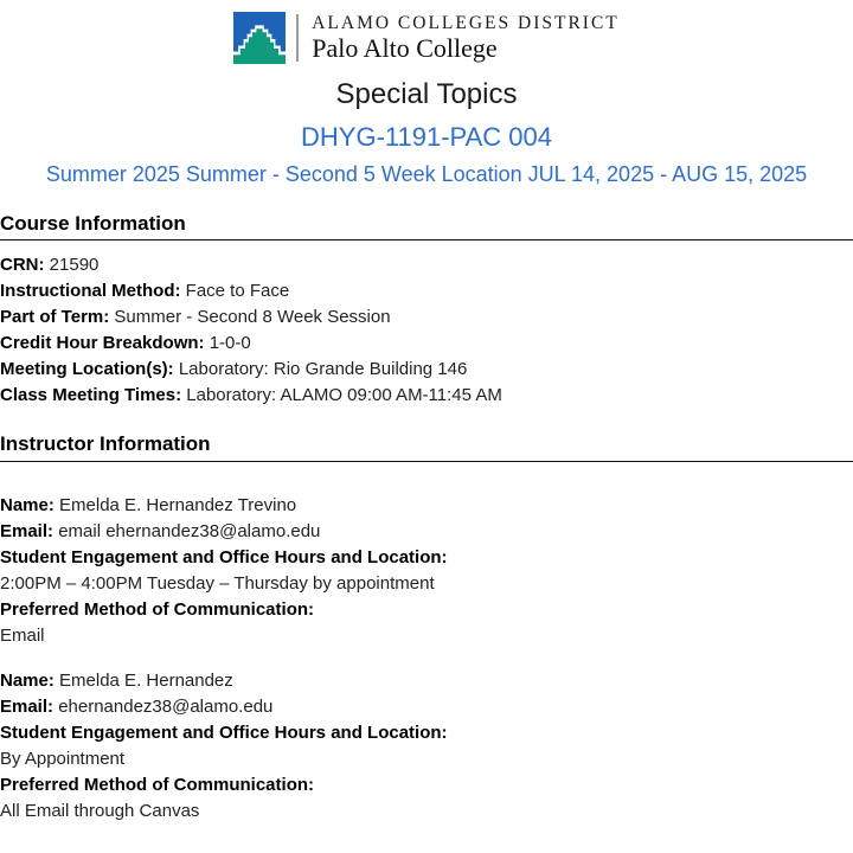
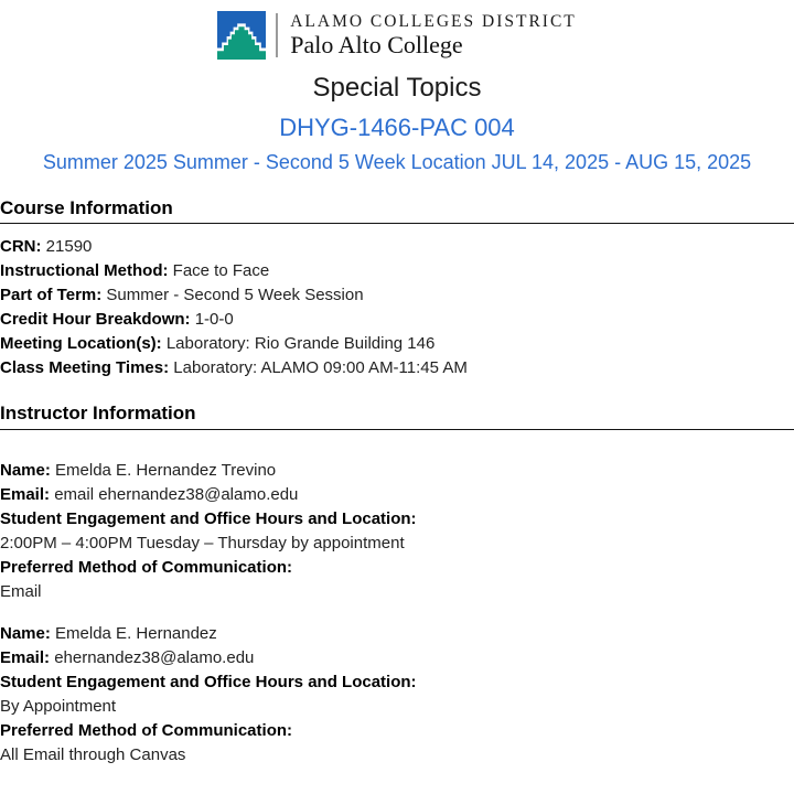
  ALAMO COLLEGES DISTRICT
  Palo Alto College
  Special Topics
- DHYG-1191-PAC 004
+ DHYG-1466-PAC 004
  Summer 2025 Summer - Second 5 Week Location JUL 14, 2025 - AUG 15, 2025
  Course Information
  CRN: 21590
  Instructional Method: Face to Face
- Part of Term: Summer - Second 8 Week Session
+ Part of Term: Summer - Second 5 Week Session
  Credit Hour Breakdown: 1-0-0
  Meeting Location(s): Laboratory: Rio Grande Building 146
  Class Meeting Times: Laboratory: ALAMO 09:00 AM-11:45 AM
  Instructor Information
  Name: Emelda E. Hernandez Trevino
  Email: email ehernandez38@alamo.edu
  Student Engagement and Office Hours and Location:
  2:00PM – 4:00PM Tuesday – Thursday by appointment
  Preferred Method of Communication:
  Email
  Name: Emelda E. Hernandez
  Email: ehernandez38@alamo.edu
  Student Engagement and Office Hours and Location:
  By Appointment
  Preferred Method of Communication:
  All Email through Canvas
